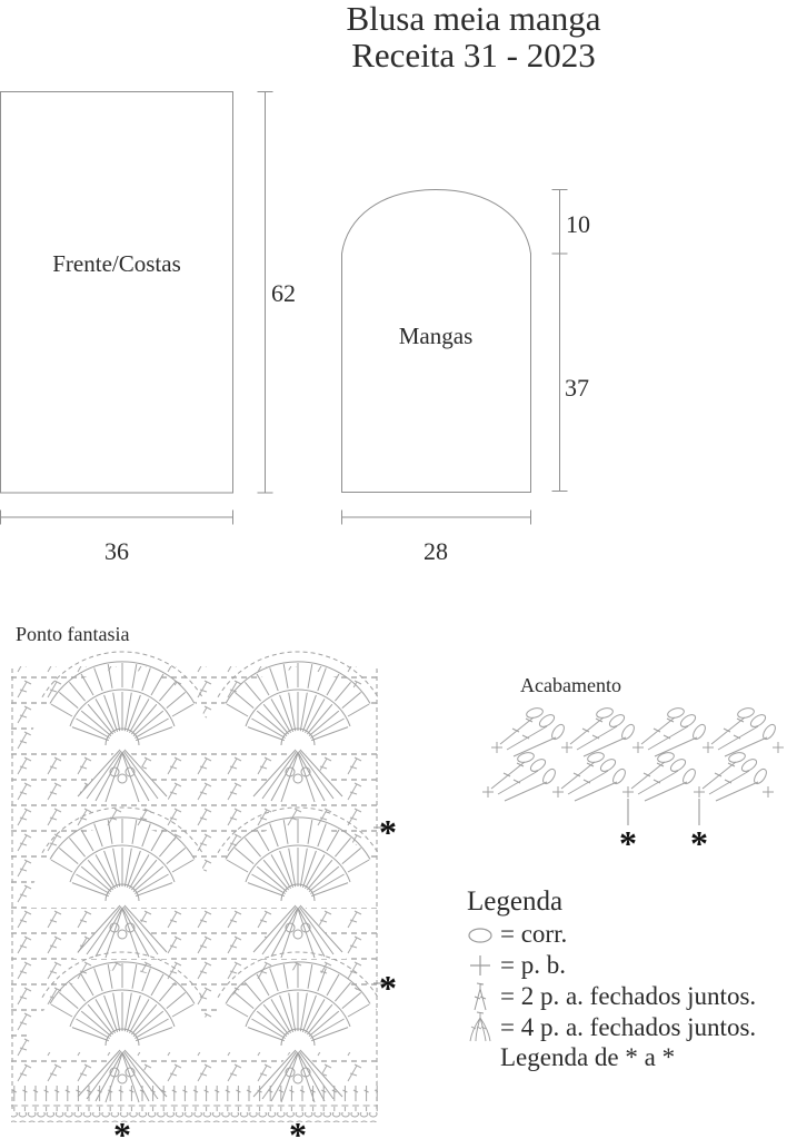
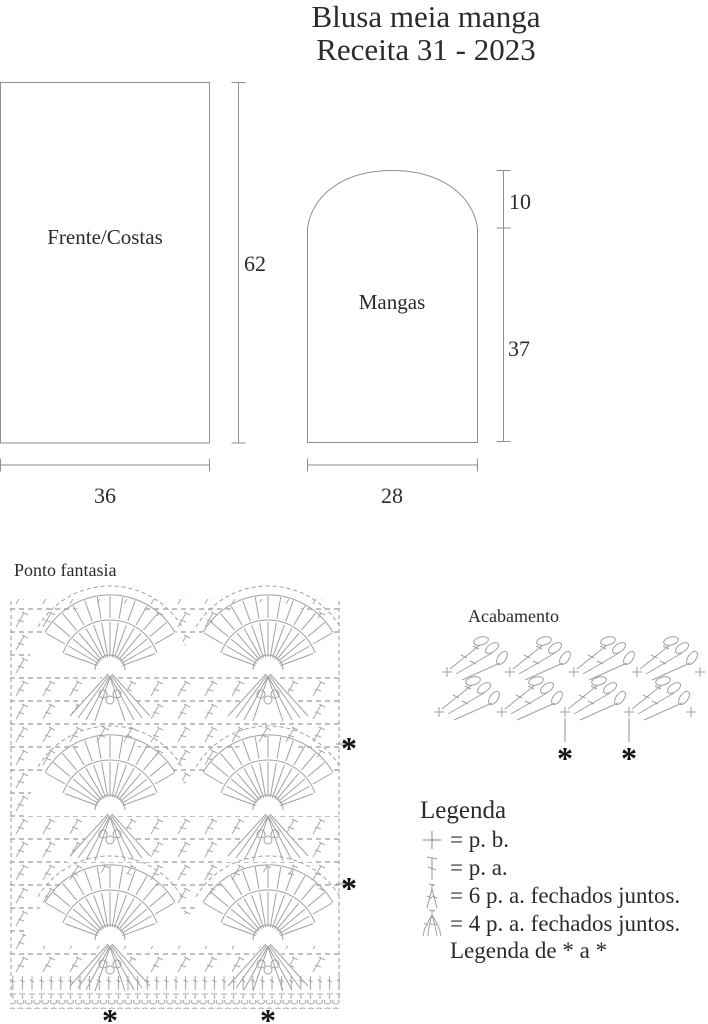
  Blusa meia manga
  Receita 31 - 2023
  Frente/Costas
  62
  36
  Mangas
  10
  37
  28
  Ponto fantasia
  *
  *
  *
  *
  Acabamento
  *
  *
  Legenda
- = corr.
  = p. b.
+ = p. a.
- = 2 p. a. fechados juntos.
+ = 6 p. a. fechados juntos.
  = 4 p. a. fechados juntos.
  Legenda de * a *
